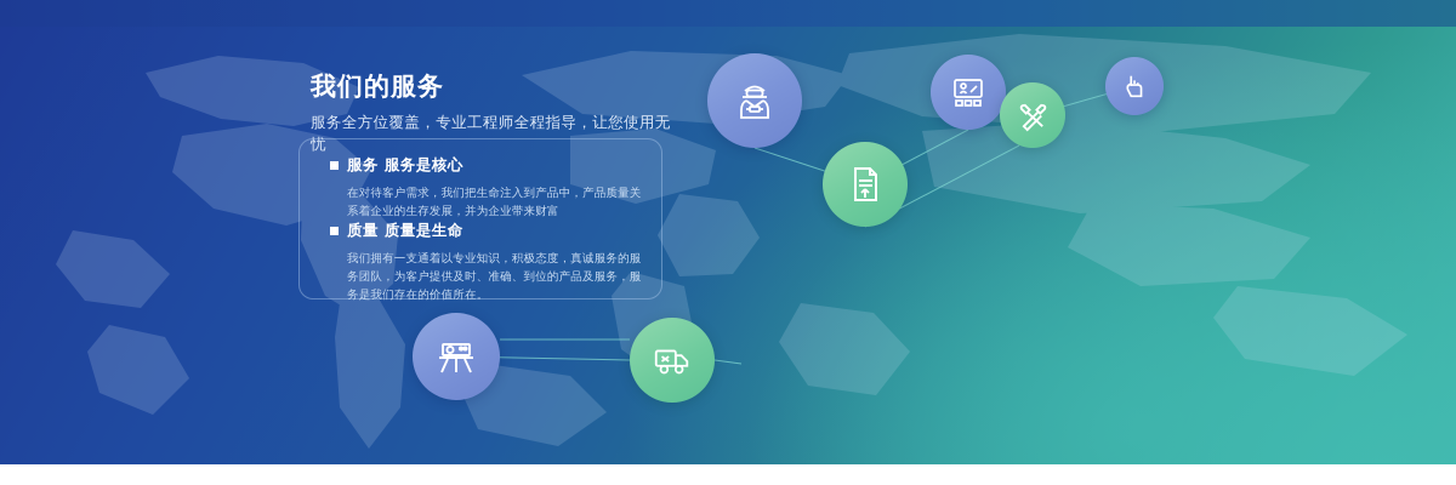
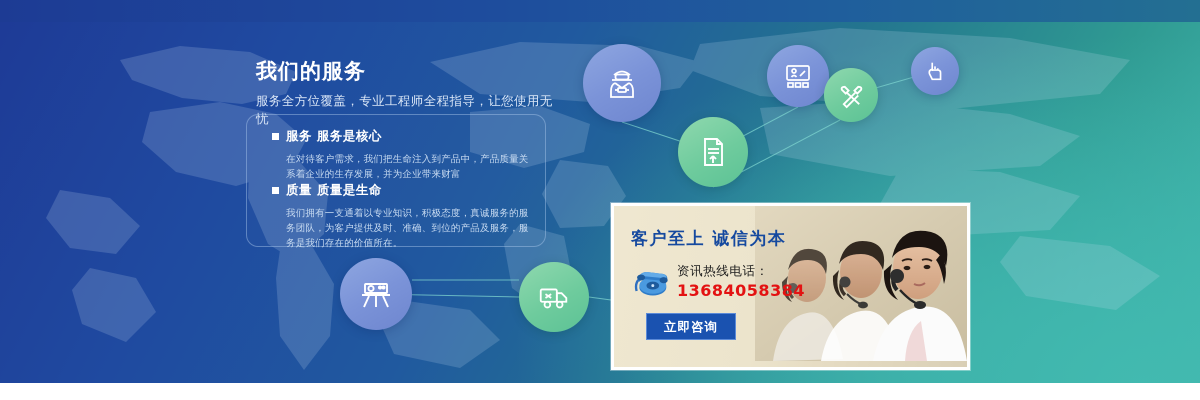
  我们的服务
  服务全方位覆盖，专业工程师全程指导，让您使用无忧
  服务 服务是核心
  在对待客户需求，我们把生命注入到产品中，产品质量关系着企业的生存发展，并为企业带来财富
  质量 质量是生命
  我们拥有一支通着以专业知识，积极态度，真诚服务的服务团队，为客户提供及时、准确、到位的产品及服务，服务是我们存在的价值所在。
+ 客户至上 诚信为本
+ 资讯热线电话：
+ 13684058384
+ 立即咨询
